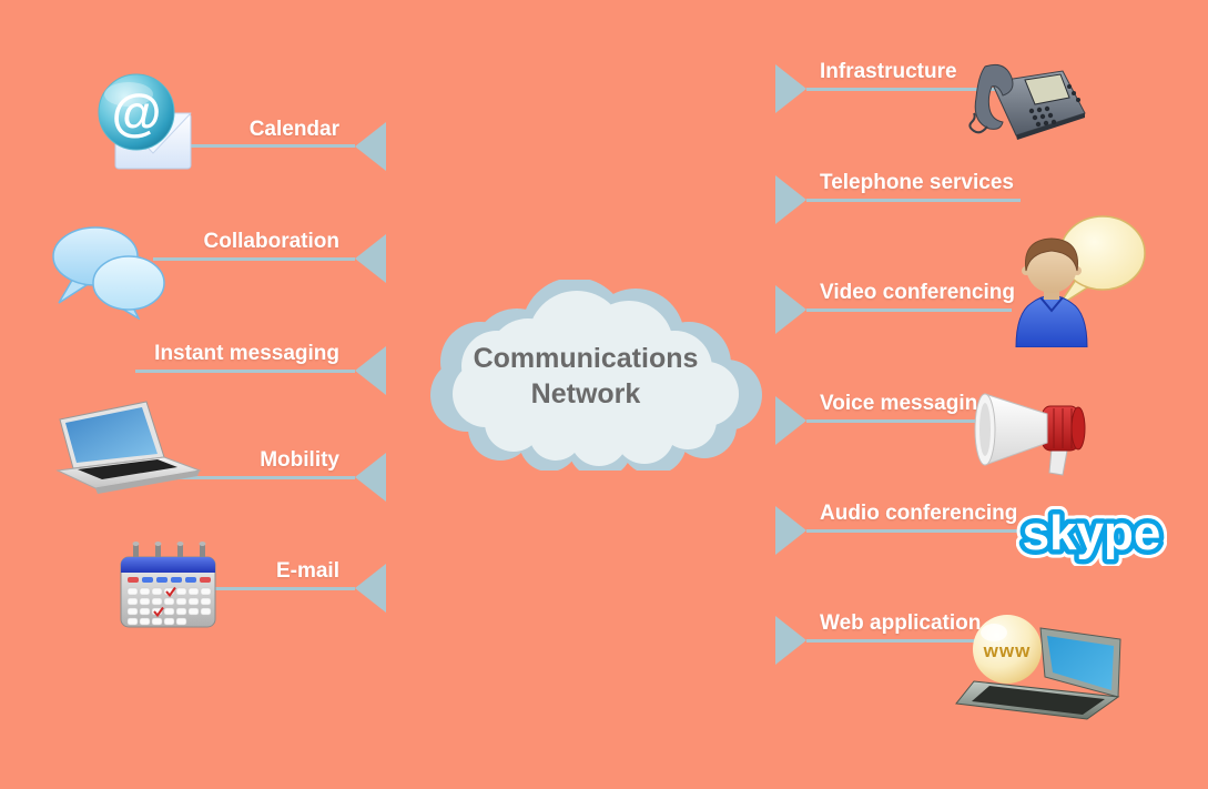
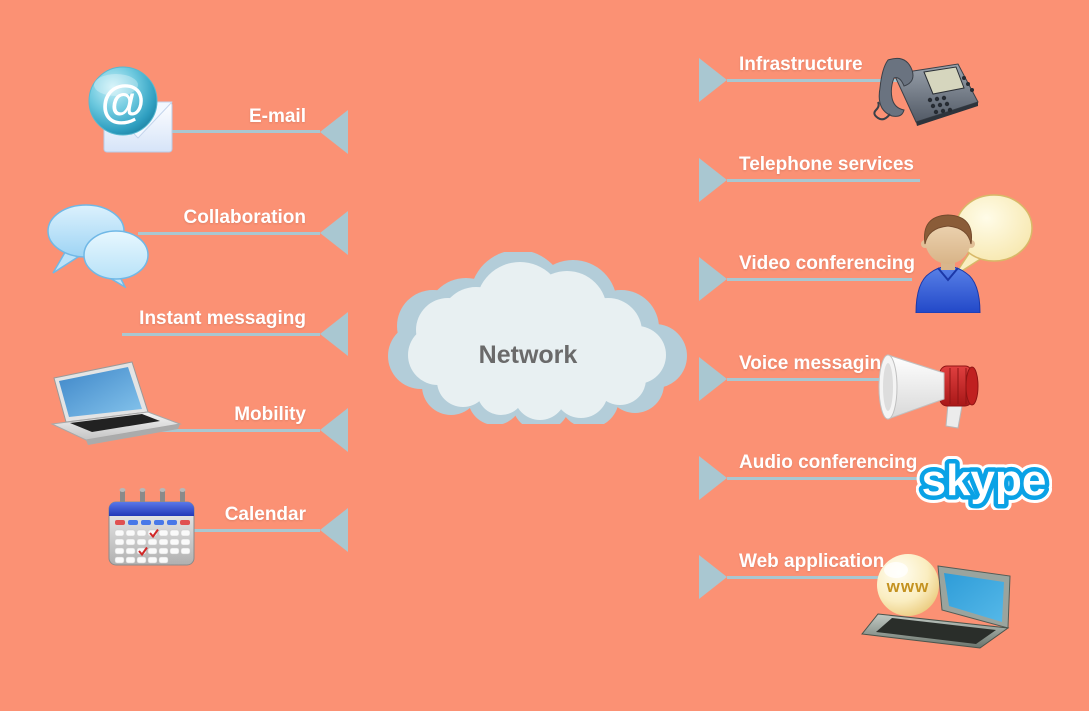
- Calendar
+ E-mail
  @
  Collaboration
  Instant messaging
  Mobility
- E-mail
+ Calendar
- Communications
  Network
  Infrastructure
  Telephone services
  Video conferencing
  Voice messagin
  Audio conferencing
  skype
  Web application
  www
